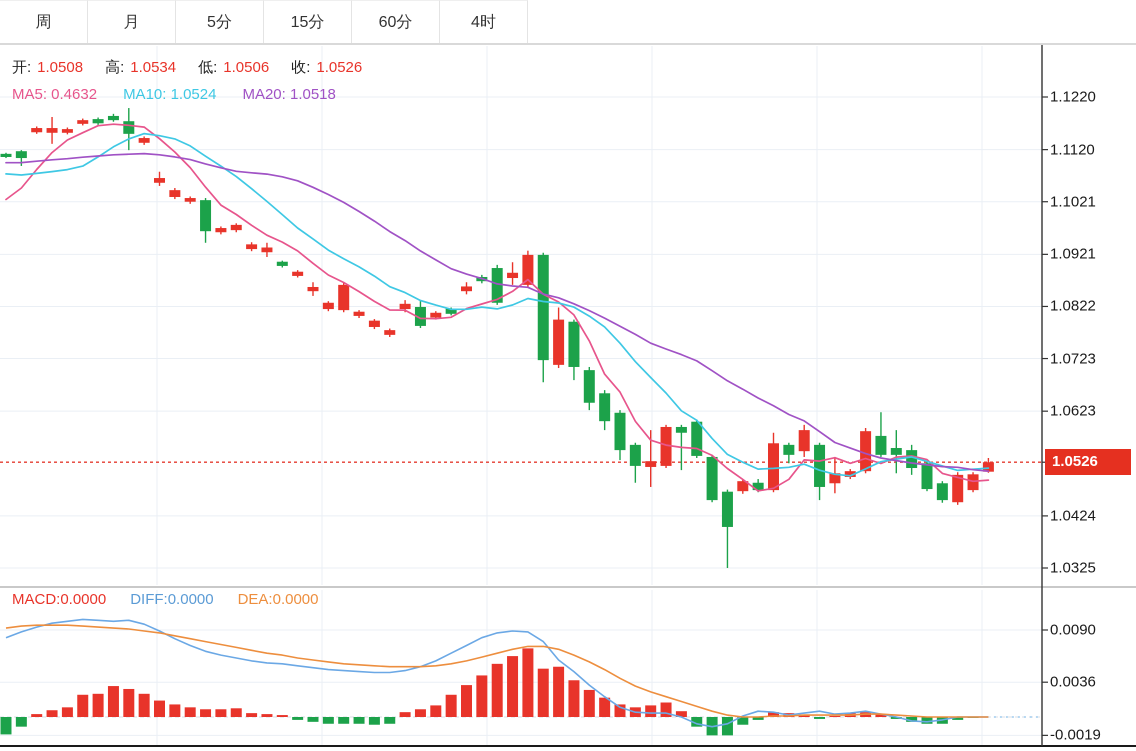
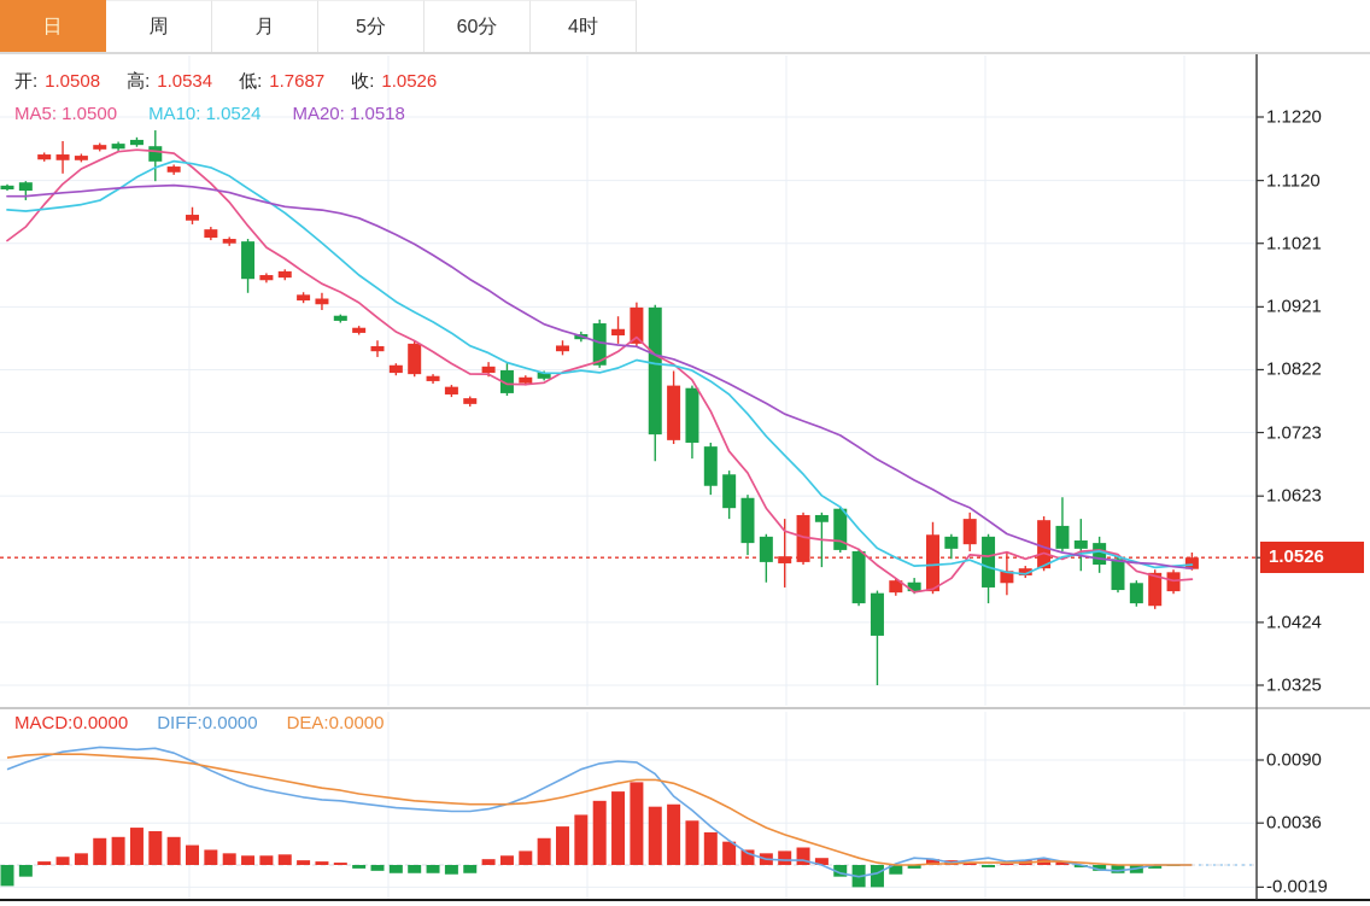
+ 日
  周
  月
  5分
- 15分
  60分
  4时
  开:
  1.0508
  高:
  1.0534
  低:
- 1.0506
+ 1.7687
  收:
  1.0526
- MA5: 0.4632
+ MA5: 1.0500
  MA10: 1.0524
  MA20: 1.0518
  MACD:0.0000
  DIFF:0.0000
  DEA:0.0000
  1.1220
  1.1120
  1.1021
  1.0921
  1.0822
  1.0723
  1.0623
  1.0424
  1.0325
  0.0090
  0.0036
  -0.0019
  1.0526
